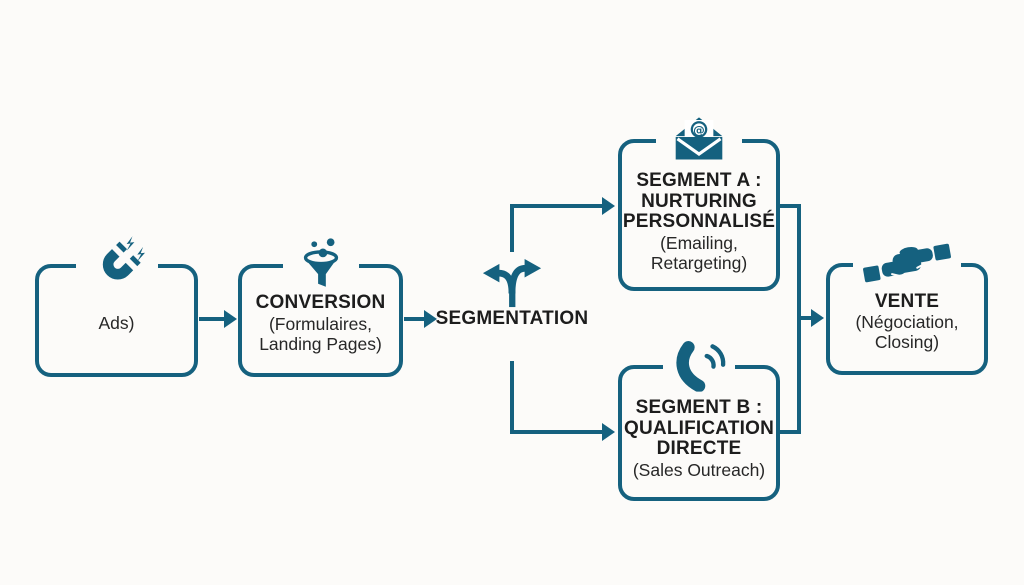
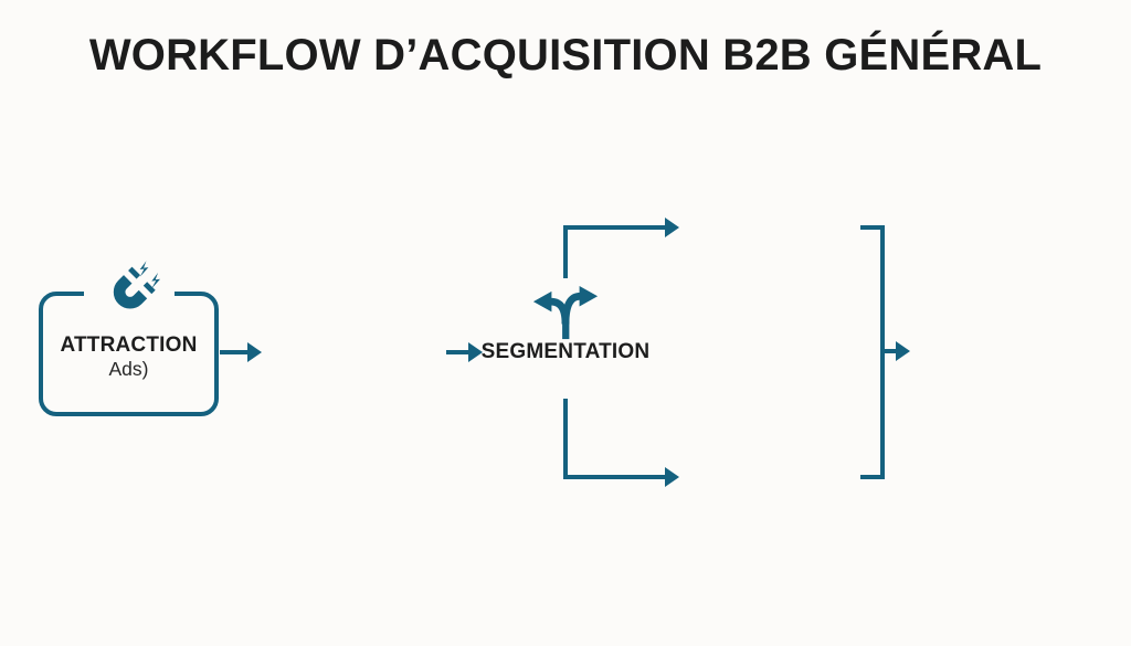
+ WORKFLOW D’ACQUISITION B2B GÉNÉRAL
+ ATTRACTION
  Ads)
- CONVERSION
- (Formulaires,
- Landing Pages)
  SEGMENTATION
- @
- SEGMENT A :
- NURTURING
- PERSONNALISÉ
- (Emailing,
- Retargeting)
- SEGMENT B :
- QUALIFICATION
- DIRECTE
- (Sales Outreach)
- VENTE
- (Négociation,
- Closing)
